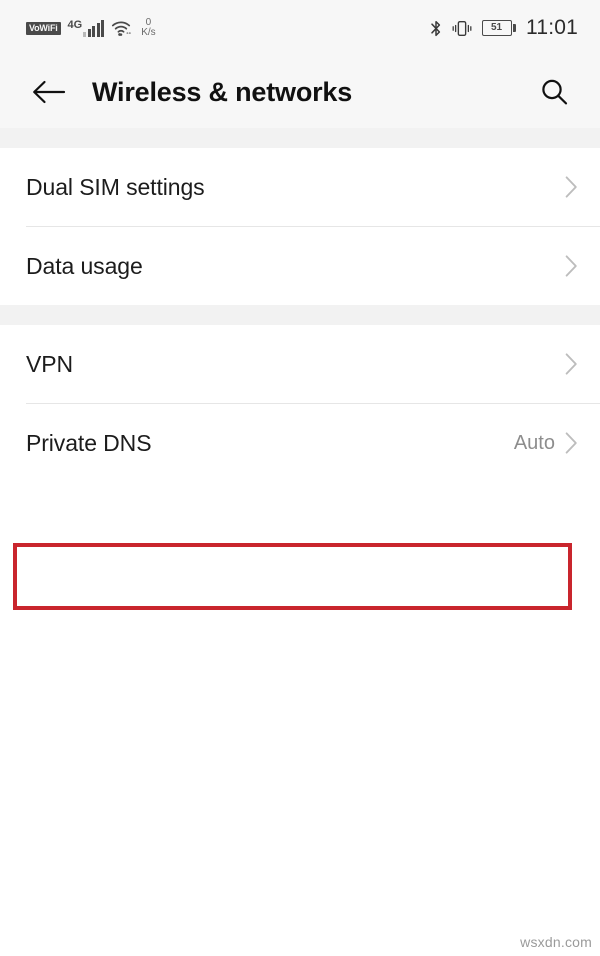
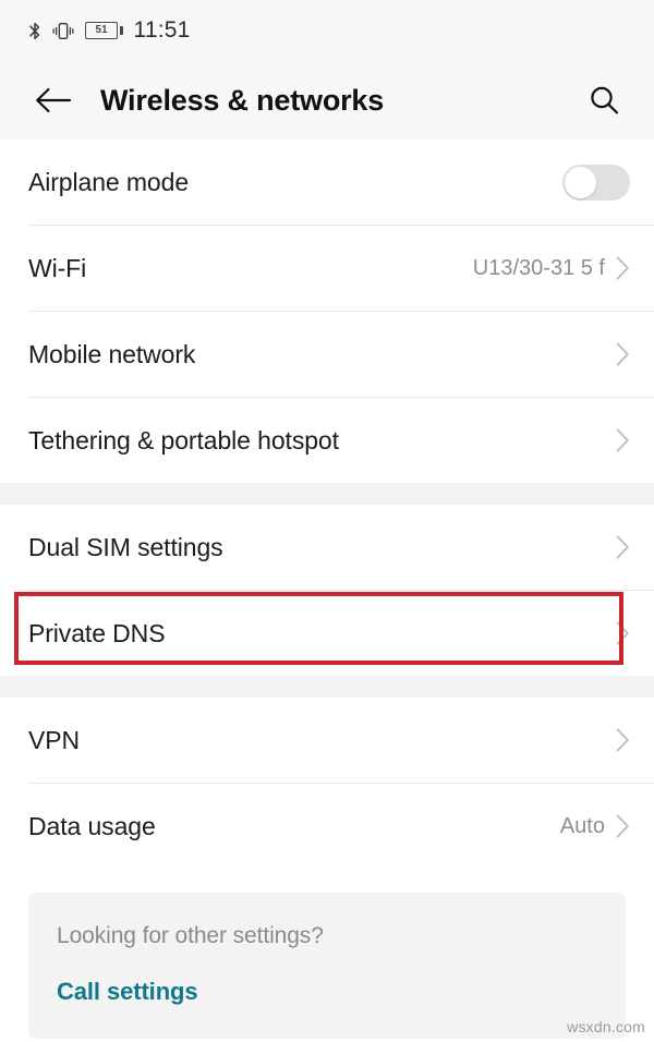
- VoWiFi
- 4G
- 0
- K/s
  51
- 11:01
+ 11:51
  Wireless & networks
+ Airplane mode
+ Wi-Fi
+ U13/30-31 5 f
+ Mobile network
+ Tethering & portable hotspot
  Dual SIM settings
- Data usage
+ Private DNS
  VPN
- Private DNS
+ Data usage
  Auto
+ Looking for other settings?
+ Call settings
  wsxdn.com
